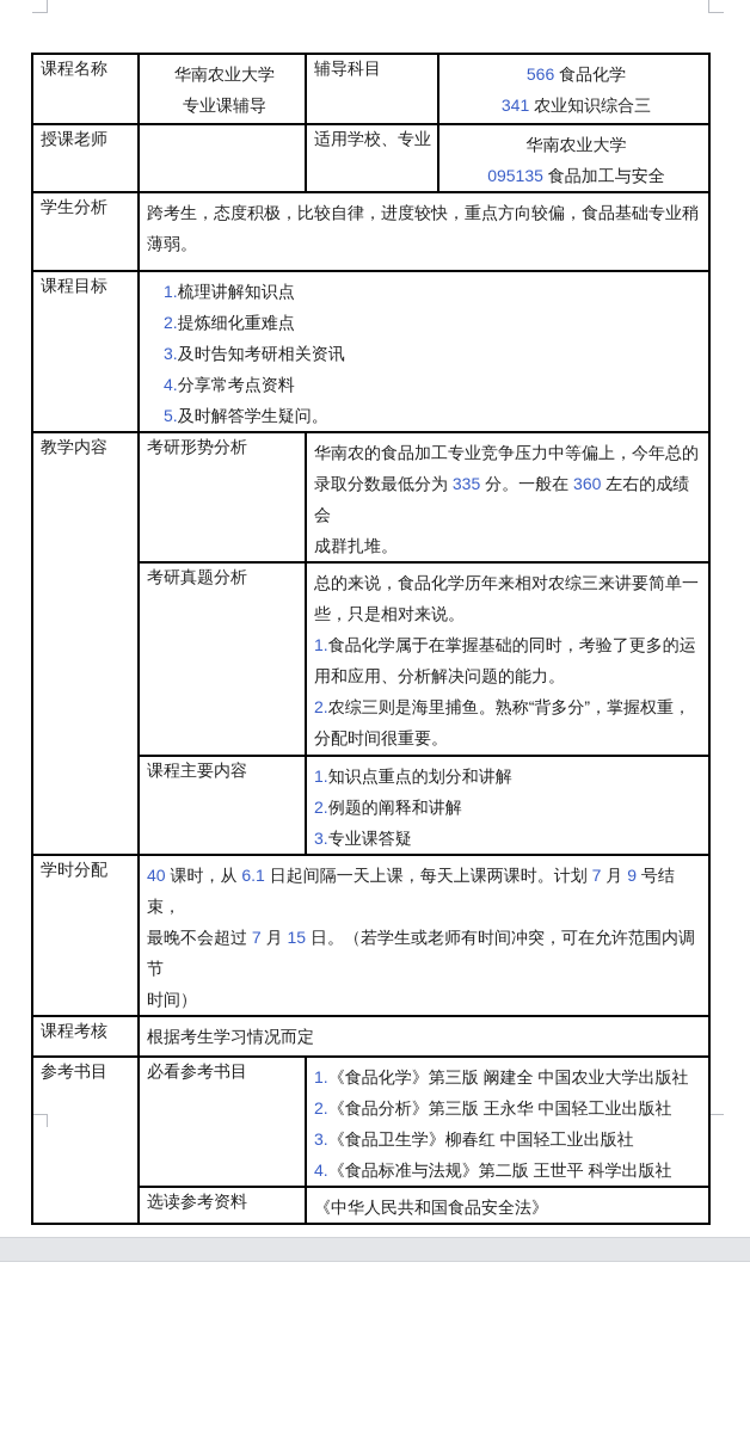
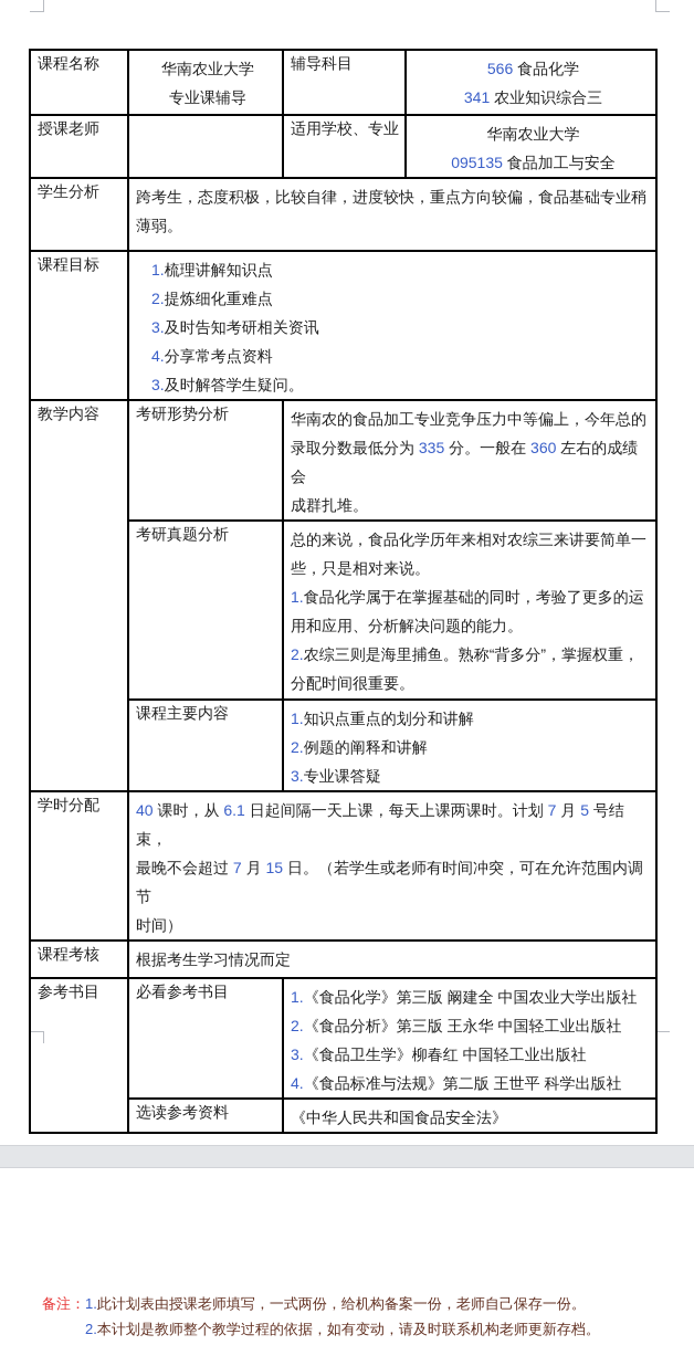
  课程名称	华南农业大学专业课辅导	辅导科目	566 食品化学341 农业知识综合三
  授课老师		适用学校、专业	华南农业大学095135 食品加工与安全
  学生分析	跨考生，态度积极，比较自律，进度较快，重点方向较偏，食品基础专业稍薄弱。
- 课程目标	1.梳理讲解知识点2.提炼细化重难点3.及时告知考研相关资讯4.分享常考点资料5.及时解答学生疑问。
+ 课程目标	1.梳理讲解知识点2.提炼细化重难点3.及时告知考研相关资讯4.分享常考点资料3.及时解答学生疑问。
  教学内容	考研形势分析	华南农的食品加工专业竞争压力中等偏上，今年总的录取分数最低分为 335 分。一般在 360 左右的成绩会成群扎堆。
  考研真题分析	总的来说，食品化学历年来相对农综三来讲要简单一些，只是相对来说。1.食品化学属于在掌握基础的同时，考验了更多的运用和应用、分析解决问题的能力。2.农综三则是海里捕鱼。熟称“背多分”，掌握权重，分配时间很重要。
  课程主要内容	1.知识点重点的划分和讲解2.例题的阐释和讲解3.专业课答疑
- 学时分配	40 课时，从 6.1 日起间隔一天上课，每天上课两课时。计划 7 月 9 号结束，最晚不会超过 7 月 15 日。（若学生或老师有时间冲突，可在允许范围内调节时间）
+ 学时分配	40 课时，从 6.1 日起间隔一天上课，每天上课两课时。计划 7 月 5 号结束，最晚不会超过 7 月 15 日。（若学生或老师有时间冲突，可在允许范围内调节时间）
  课程考核	根据考生学习情况而定
  参考书目	必看参考书目	1.《食品化学》第三版 阚建全 中国农业大学出版社2.《食品分析》第三版 王永华 中国轻工业出版社3.《食品卫生学》柳春红 中国轻工业出版社4.《食品标准与法规》第二版 王世平 科学出版社
  选读参考资料	《中华人民共和国食品安全法》
+ 备注：
+ 1.此计划表由授课老师填写，一式两份，给机构备案一份，老师自己保存一份。
+ 2.本计划是教师整个教学过程的依据，如有变动，请及时联系机构老师更新存档。
